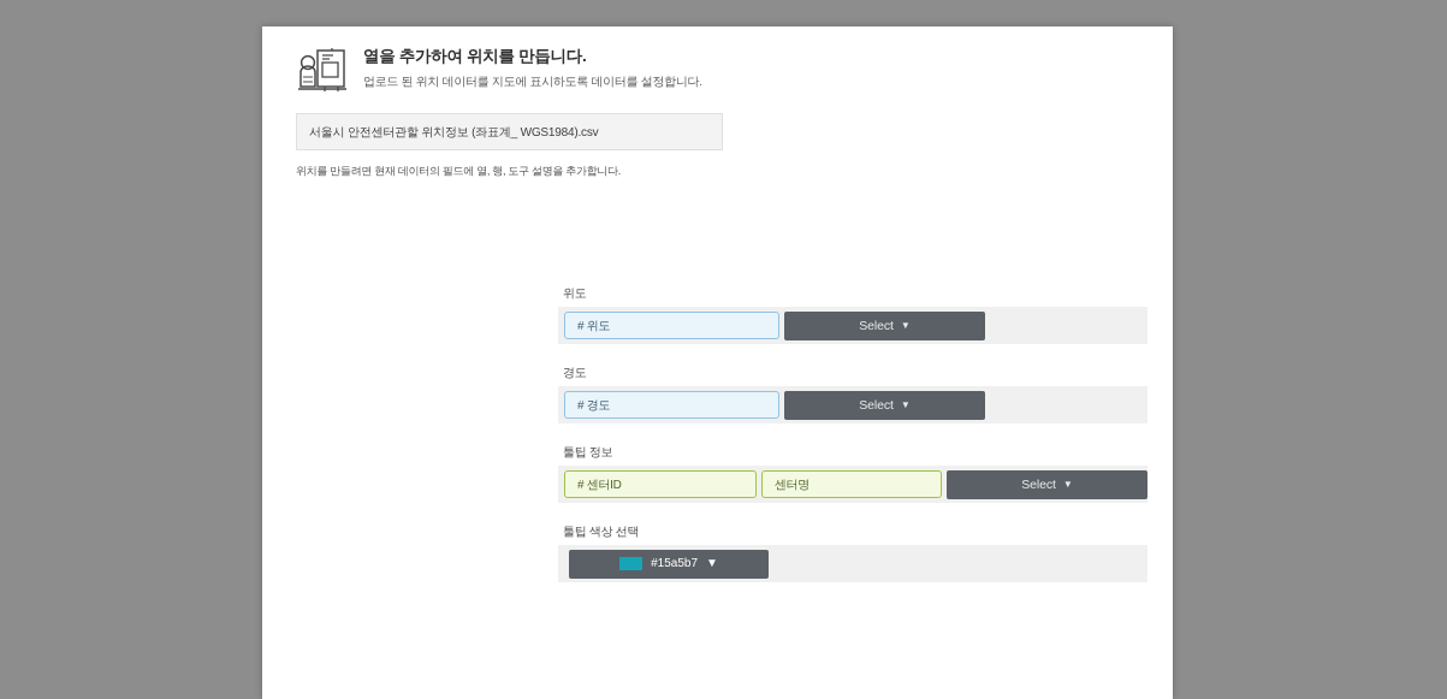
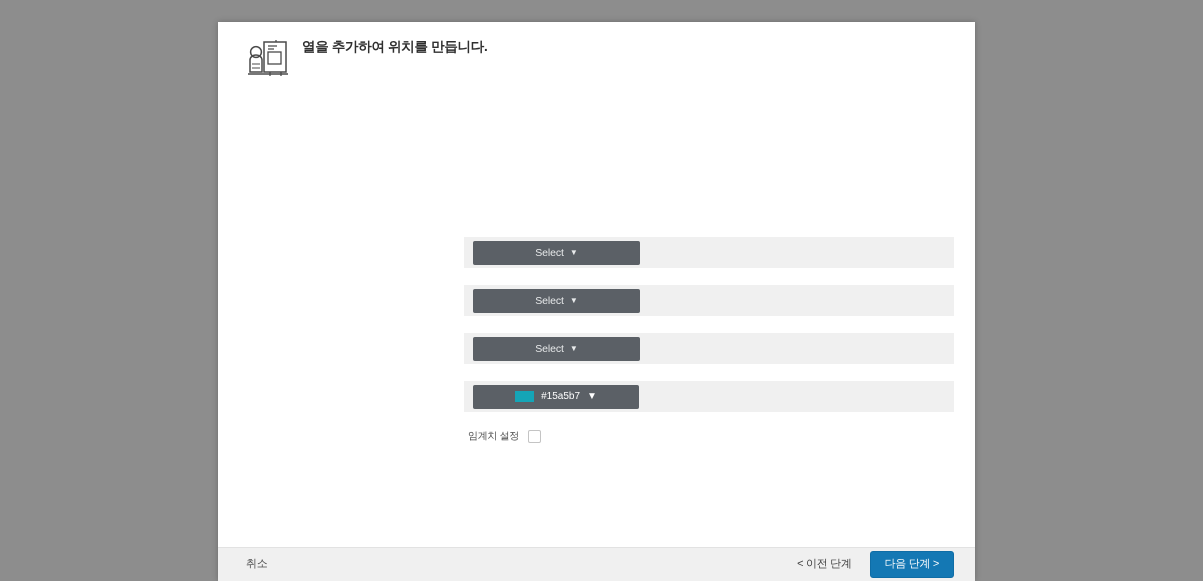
  열을 추가하여 위치를 만듭니다.
- 업로드 된 위치 데이터를 지도에 표시하도록 데이터를 설정합니다.
- 서울시 안전센터관할 위치정보 (좌표계_ WGS1984).csv
- 위치를 만들려면 현재 데이터의 필드에 열, 행, 도구 설명을 추가합니다.
- 위도
- # 위도
  Select
  ▼
- 경도
- # 경도
  Select
  ▼
- 툴팁 정보
- # 센터ID
- 센터명
  Select
  ▼
- 툴팁 색상 선택
  #15a5b7
  ▼
+ 임계치 설정
+ 취소
+ < 이전 단계
+ 다음 단계 >
